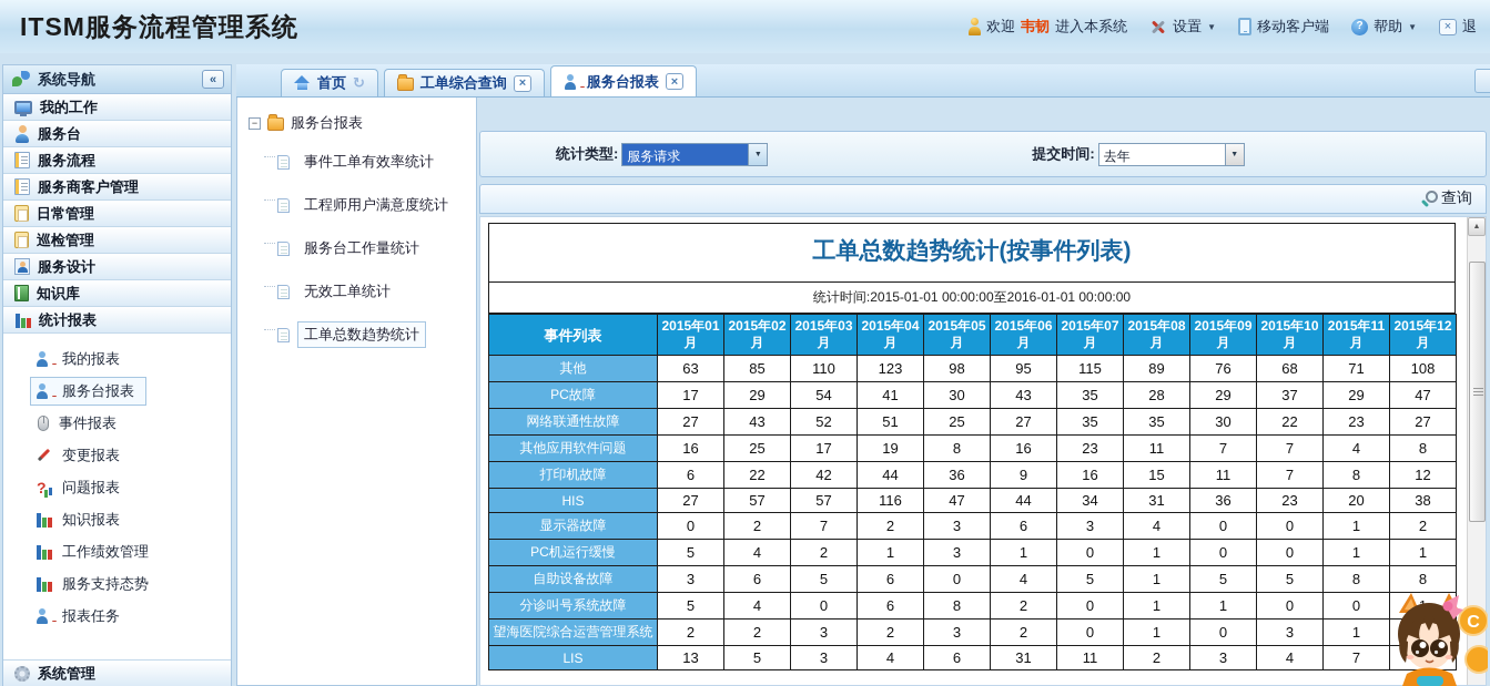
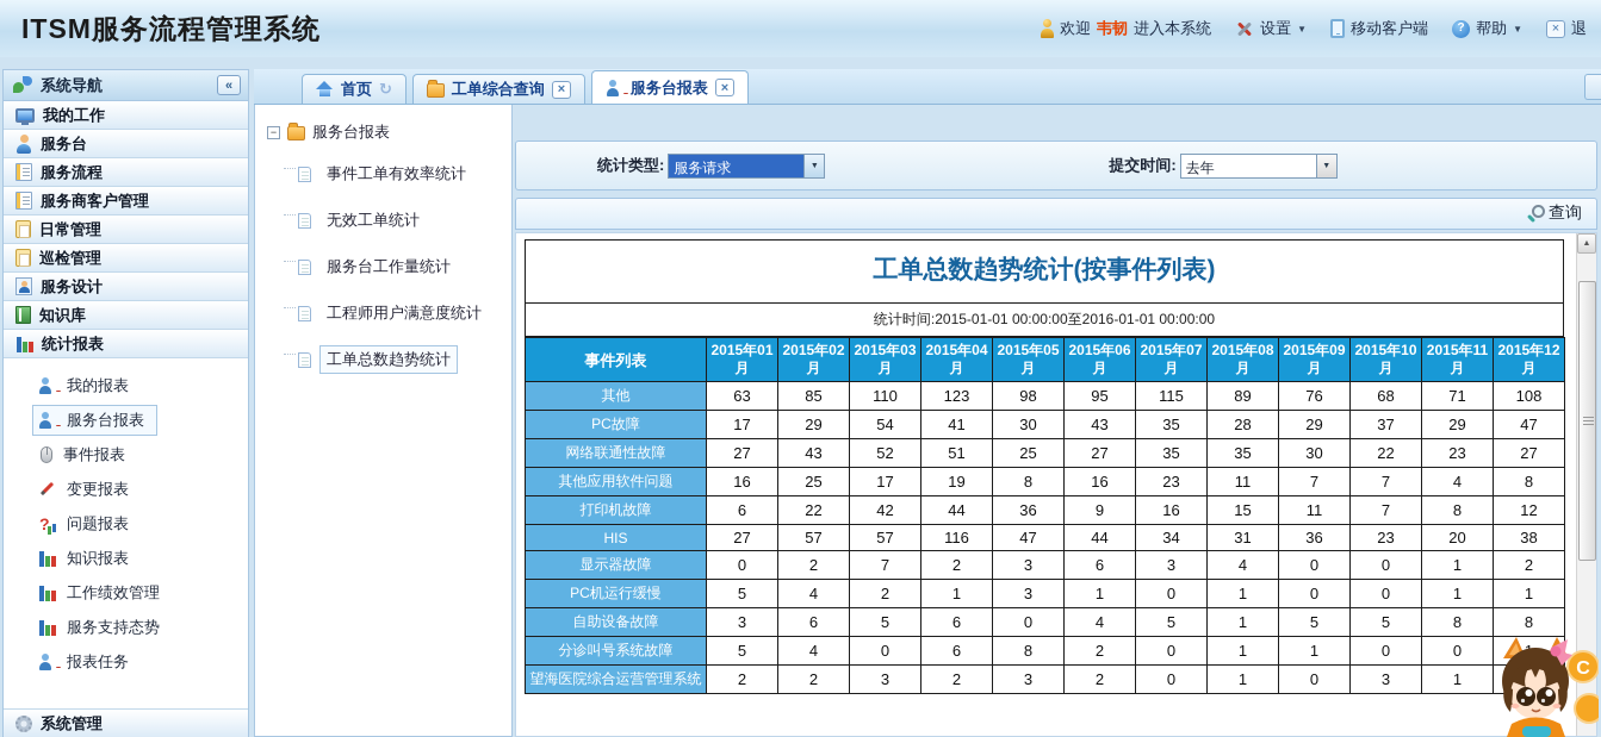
  ITSM服务流程管理系统
  欢迎
  韦韧
  进入本系统
  设置
  ▼
  移动客户端
  帮助
  ▼
  ×
  退
  系统导航
  «
  我的工作
  服务台
  服务流程
  服务商客户管理
  日常管理
  巡检管理
  服务设计
  知识库
  统计报表
  我的报表
  服务台报表
  事件报表
  变更报表
  问题报表
  知识报表
  工作绩效管理
  服务支持态势
  报表任务
  系统管理
  首页
  ↻
  工单综合查询
  ×
  服务台报表
  ×
  −
  服务台报表
  事件工单有效率统计
- 工程师用户满意度统计
+ 无效工单统计
  服务台工作量统计
- 无效工单统计
+ 工程师用户满意度统计
  工单总数趋势统计
  统计类型:
  服务请求
  提交时间:
  去年
  查询
  工单总数趋势统计(按事件列表)
  统计时间:2015-01-01 00:00:00至2016-01-01 00:00:00
  事件列表	2015年01月	2015年02月	2015年03月	2015年04月	2015年05月	2015年06月	2015年07月	2015年08月	2015年09月	2015年10月	2015年11月	2015年12月
  其他	63	85	110	123	98	95	115	89	76	68	71	108
  PC故障	17	29	54	41	30	43	35	28	29	37	29	47
  网络联通性故障	27	43	52	51	25	27	35	35	30	22	23	27
  其他应用软件问题	16	25	17	19	8	16	23	11	7	7	4	8
  打印机故障	6	22	42	44	36	9	16	15	11	7	8	12
  HIS	27	57	57	116	47	44	34	31	36	23	20	38
  显示器故障	0	2	7	2	3	6	3	4	0	0	1	2
  PC机运行缓慢	5	4	2	1	3	1	0	1	0	0	1	1
  自助设备故障	3	6	5	6	0	4	5	1	5	5	8	8
  分诊叫号系统故障	5	4	0	6	8	2	0	1	1	0	0
  望海医院综合运营管理系统	2	2	3	2	3	2	0	1	0	3	1
- LIS	13	5	3	4	6	31	11	2	3	4	7
  C
